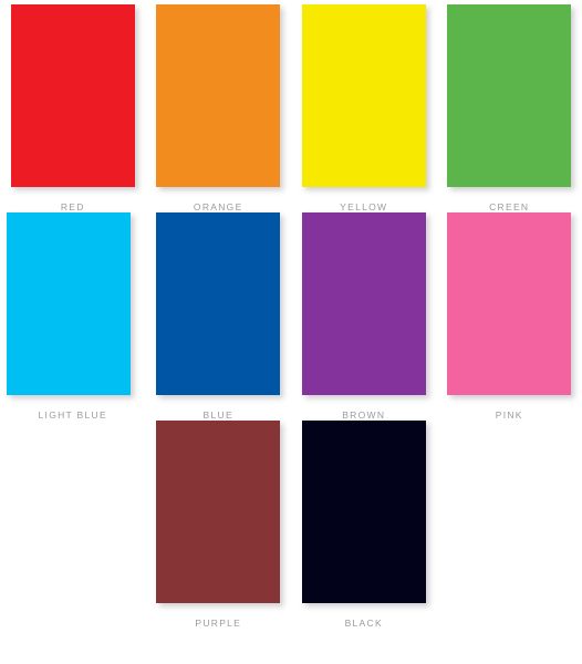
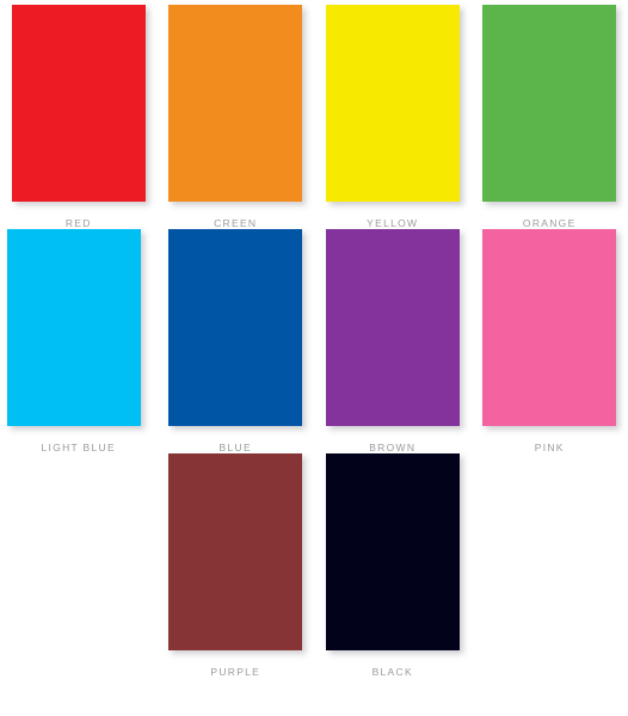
  RED
- ORANGE
+ CREEN
  YELLOW
- CREEN
+ ORANGE
  LIGHT BLUE
  BLUE
  BROWN
  PINK
  PURPLE
  BLACK
